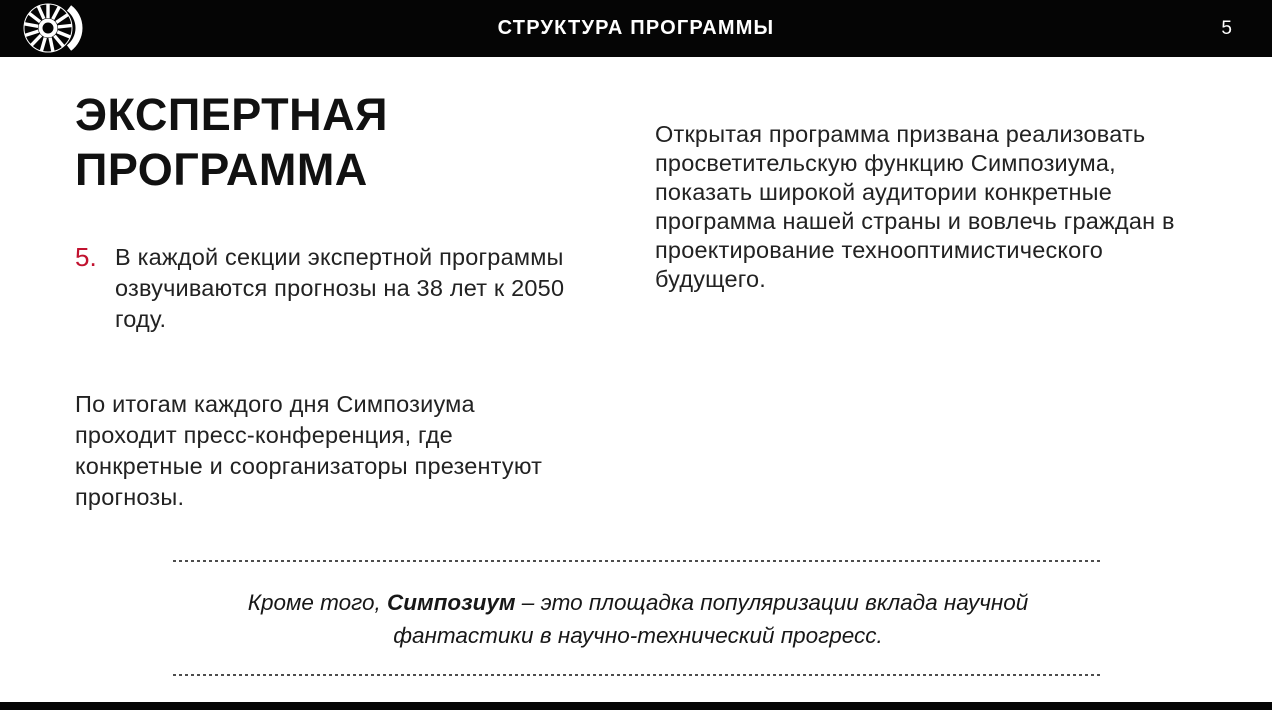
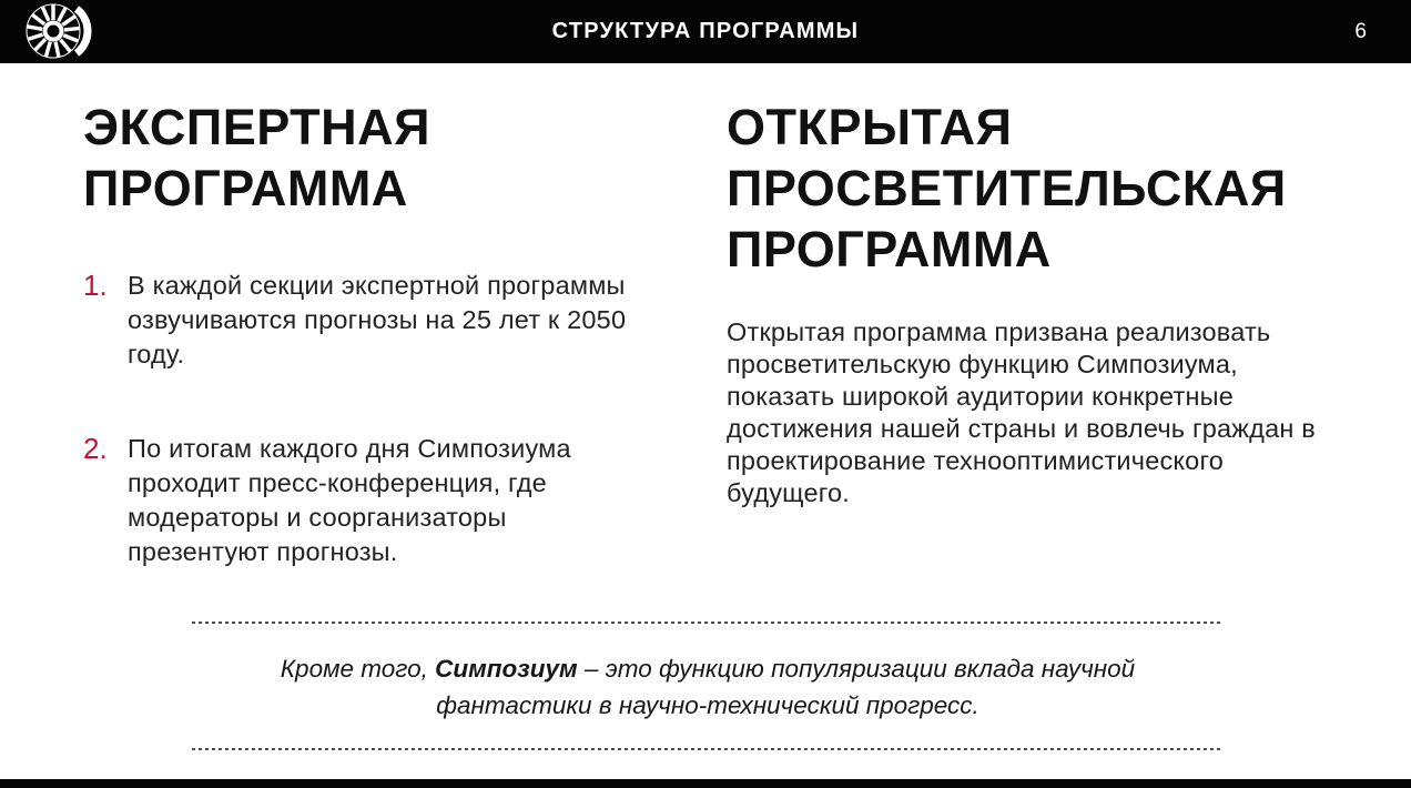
  СТРУКТУРА ПРОГРАММЫ
- 5
+ 6
  ЭКСПЕРТНАЯ ПРОГРАММА
- 5.
+ 1.
- В каждой секции экспертной программы озвучиваются прогнозы на 38 лет к 2050 году.
+ В каждой секции экспертной программы озвучиваются прогнозы на 25 лет к 2050 году.
+ 2.
- По итогам каждого дня Симпозиума проходит пресс-конференция, где конкретные и соорганизаторы презентуют прогнозы.
+ По итогам каждого дня Симпозиума проходит пресс-конференция, где модераторы и соорганизаторы презентуют прогнозы.
+ ОТКРЫТАЯ ПРОСВЕТИТЕЛЬСКАЯ ПРОГРАММА
- Открытая программа призвана реализовать просветительскую функцию Симпозиума, показать широкой аудитории конкретные программа нашей страны и вовлечь граждан в проектирование технооптимистического будущего.
+ Открытая программа призвана реализовать просветительскую функцию Симпозиума, показать широкой аудитории конкретные достижения нашей страны и вовлечь граждан в проектирование технооптимистического будущего.
- Кроме того, Симпозиум – это площадка популяризации вклада научной фантастики в научно-технический прогресс.
+ Кроме того, Симпозиум – это функцию популяризации вклада научной фантастики в научно-технический прогресс.
